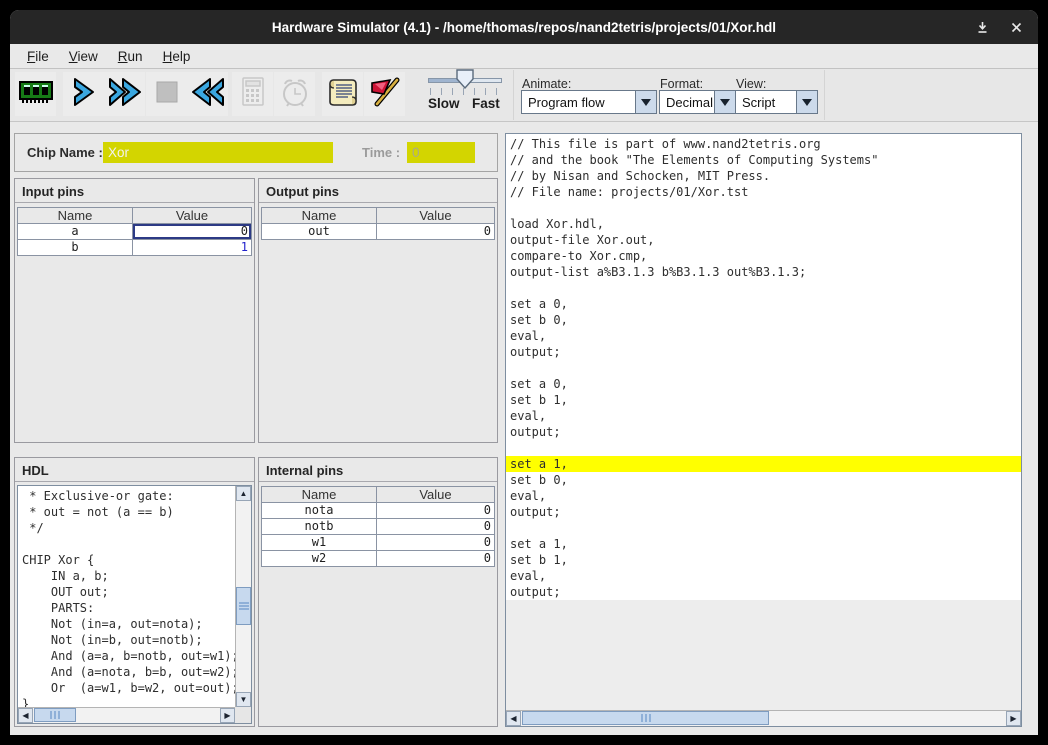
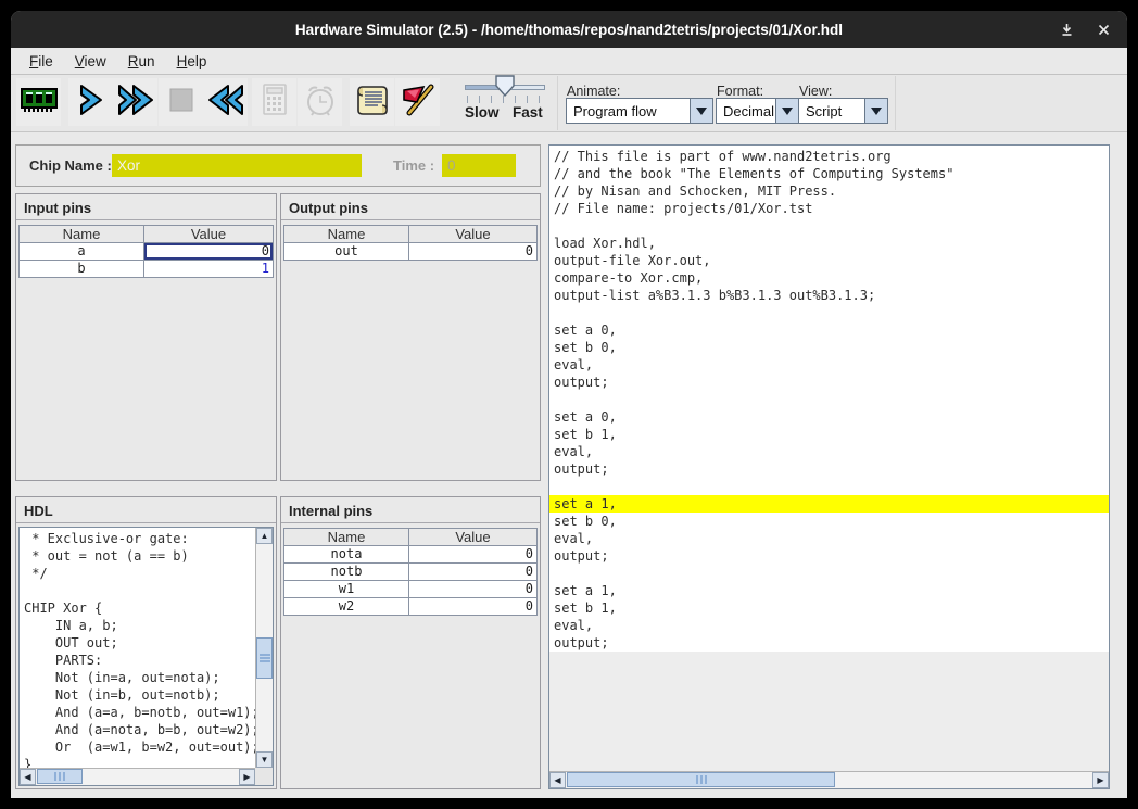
- Hardware Simulator (4.1) - /home/thomas/repos/nand2tetris/projects/01/Xor.hdl
+ Hardware Simulator (2.5) - /home/thomas/repos/nand2tetris/projects/01/Xor.hdl
  File
  View
  Run
  Help
  Slow
  Fast
  Animate:
  Program flow
  Format:
  Decimal
  View:
  Script
  Chip Name :
  Xor
  Time :
  0
  Input pins
  Name
  Value
  a
  0
  b
  1
  Output pins
  Name
  Value
  out
  0
  HDL
  * Exclusive-or gate:
  * out = not (a == b)
  */
  CHIP Xor {
  IN a, b;
  OUT out;
  PARTS:
  Not (in=a, out=nota);
  Not (in=b, out=notb);
  And (a=a, b=notb, out=w1)
  And (a=nota, b=b, out=w2)
  Or (a=w1, b=w2, out=out)
  }
  ▲
  ▼
  ◀
  ▶
  Internal pins
  Name
  Value
  nota
  0
  notb
  0
  w1
  0
  w2
  0
  // This file is part of www.nand2tetris.org
  // and the book "The Elements of Computing Systems"
  // by Nisan and Schocken, MIT Press.
  // File name: projects/01/Xor.tst
  load Xor.hdl,
  output-file Xor.out,
  compare-to Xor.cmp,
  output-list a%B3.1.3 b%B3.1.3 out%B3.1.3;
  set a 0,
  set b 0,
  eval,
  output;
  set a 0,
  set b 1,
  eval,
  output;
  set a 1,
  set b 0,
  eval,
  output;
  set a 1,
  set b 1,
  eval,
  output;
  ◀
  ▶
